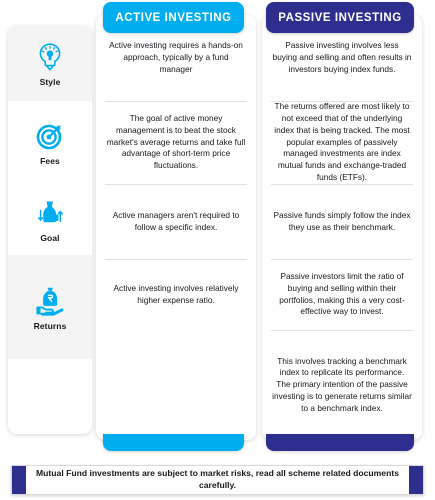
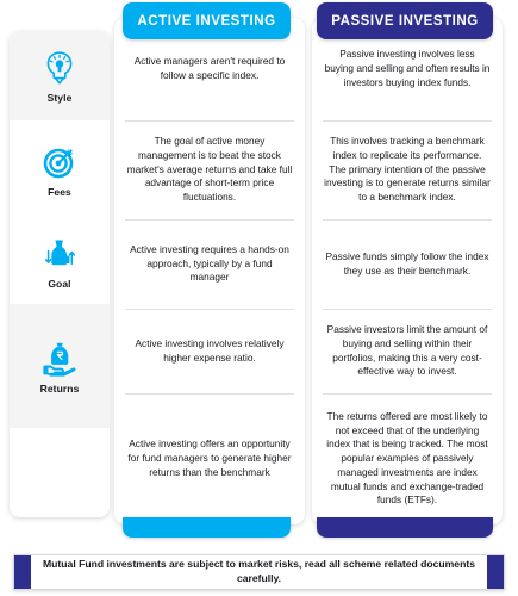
  ACTIVE INVESTING
  PASSIVE INVESTING
  Style
  Fees
  Goal
  Returns
- Active investing requires a hands-on approach, typically by a fund manager
+ Active managers aren't required to follow a specific index.
  The goal of active money management is to beat the stock market's average returns and take full advantage of short-term price fluctuations.
- Active managers aren't required to follow a specific index.
+ Active investing requires a hands-on approach, typically by a fund manager
  Active investing involves relatively higher expense ratio.
+ Active investing offers an opportunity for fund managers to generate higher returns than the benchmark
  Passive investing involves less buying and selling and often results in investors buying index funds.
- The returns offered are most likely to not exceed that of the underlying index that is being tracked. The most popular examples of passively managed investments are index mutual funds and exchange-traded funds (ETFs).
+ This involves tracking a benchmark index to replicate its performance. The primary intention of the passive investing is to generate returns similar to a benchmark index.
  Passive funds simply follow the index they use as their benchmark.
- Passive investors limit the ratio of buying and selling within their portfolios, making this a very cost-effective way to invest.
+ Passive investors limit the amount of buying and selling within their portfolios, making this a very cost-effective way to invest.
- This involves tracking a benchmark index to replicate its performance. The primary intention of the passive investing is to generate returns similar to a benchmark index.
+ The returns offered are most likely to not exceed that of the underlying index that is being tracked. The most popular examples of passively managed investments are index mutual funds and exchange-traded funds (ETFs).
  Mutual Fund investments are subject to market risks, read all scheme related documents carefully.
